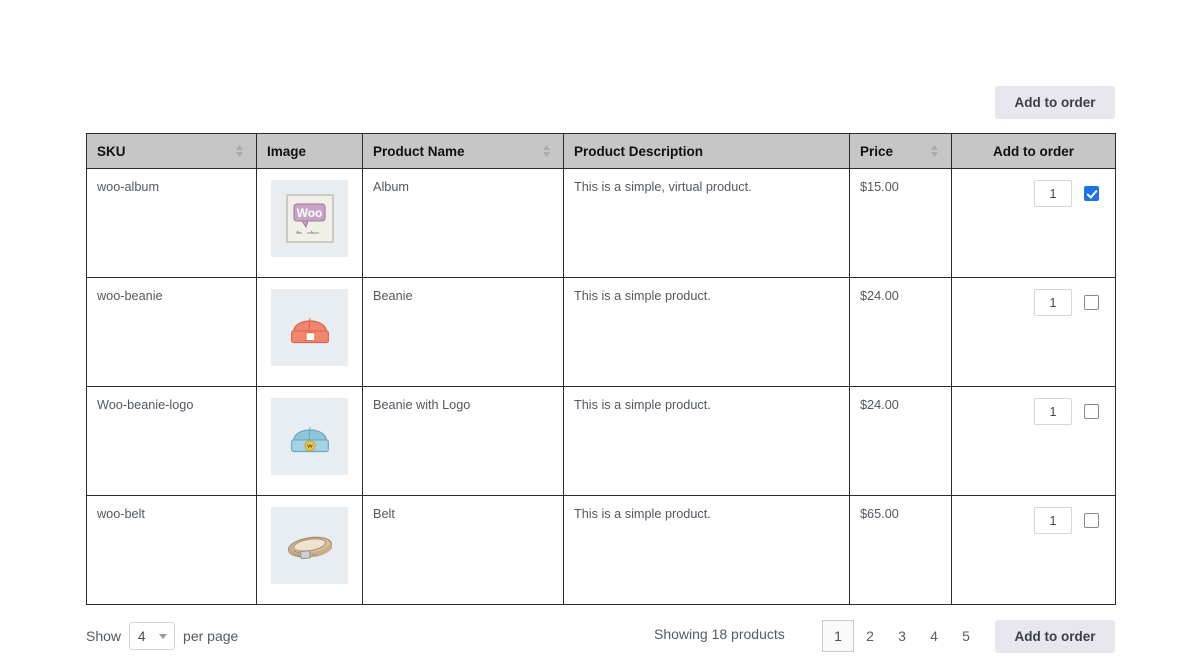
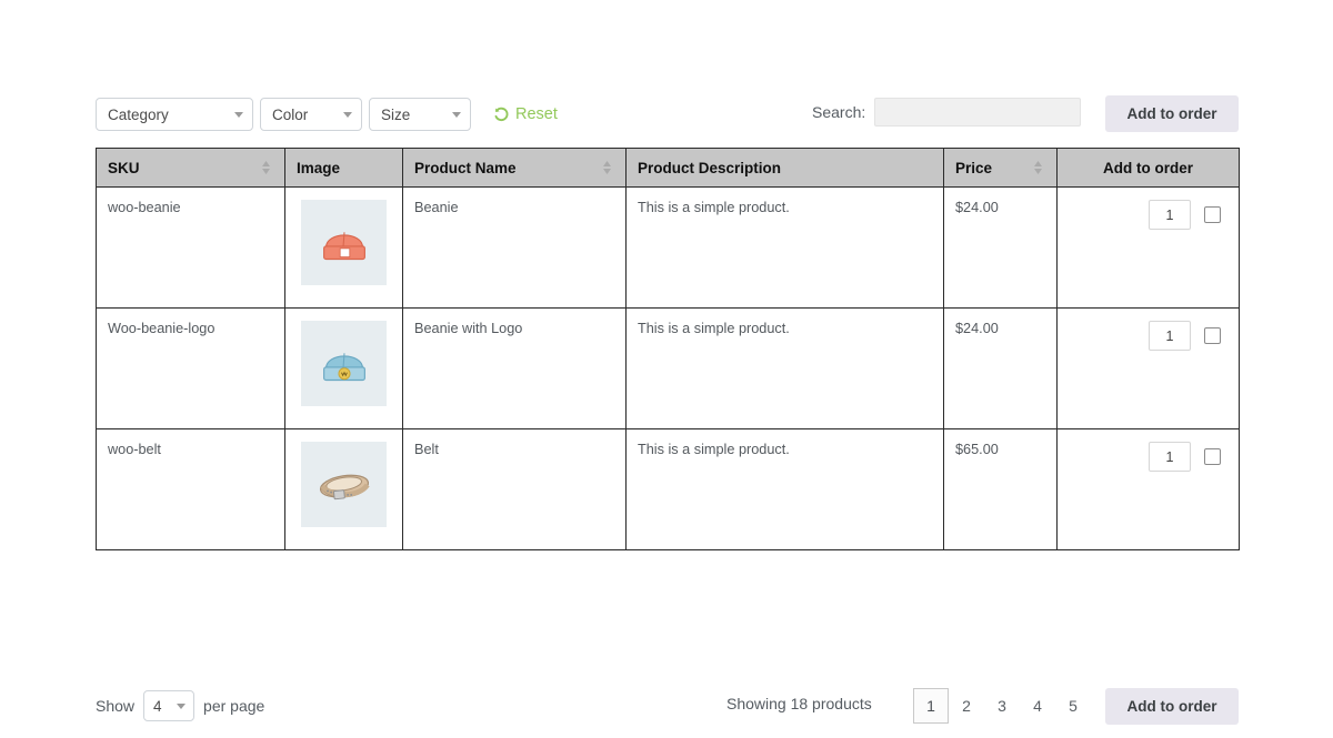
+ Category
+ Color
+ Size
+ Reset
+ Search:
  Add to order
  SKU	Image	Product Name	Product Description	Price	Add to order
- woo-album	Woo	Album	This is a simple, virtual product.	$15.00	1
  woo-beanie		Beanie	This is a simple product.	$24.00	1
  Woo-beanie-logo		Beanie with Logo	This is a simple product.	$24.00	1
  woo-belt		Belt	This is a simple product.	$65.00	1
  Show
  4
  per page
  Showing 18 products
  1
  2
  3
  4
  5
  Add to order
